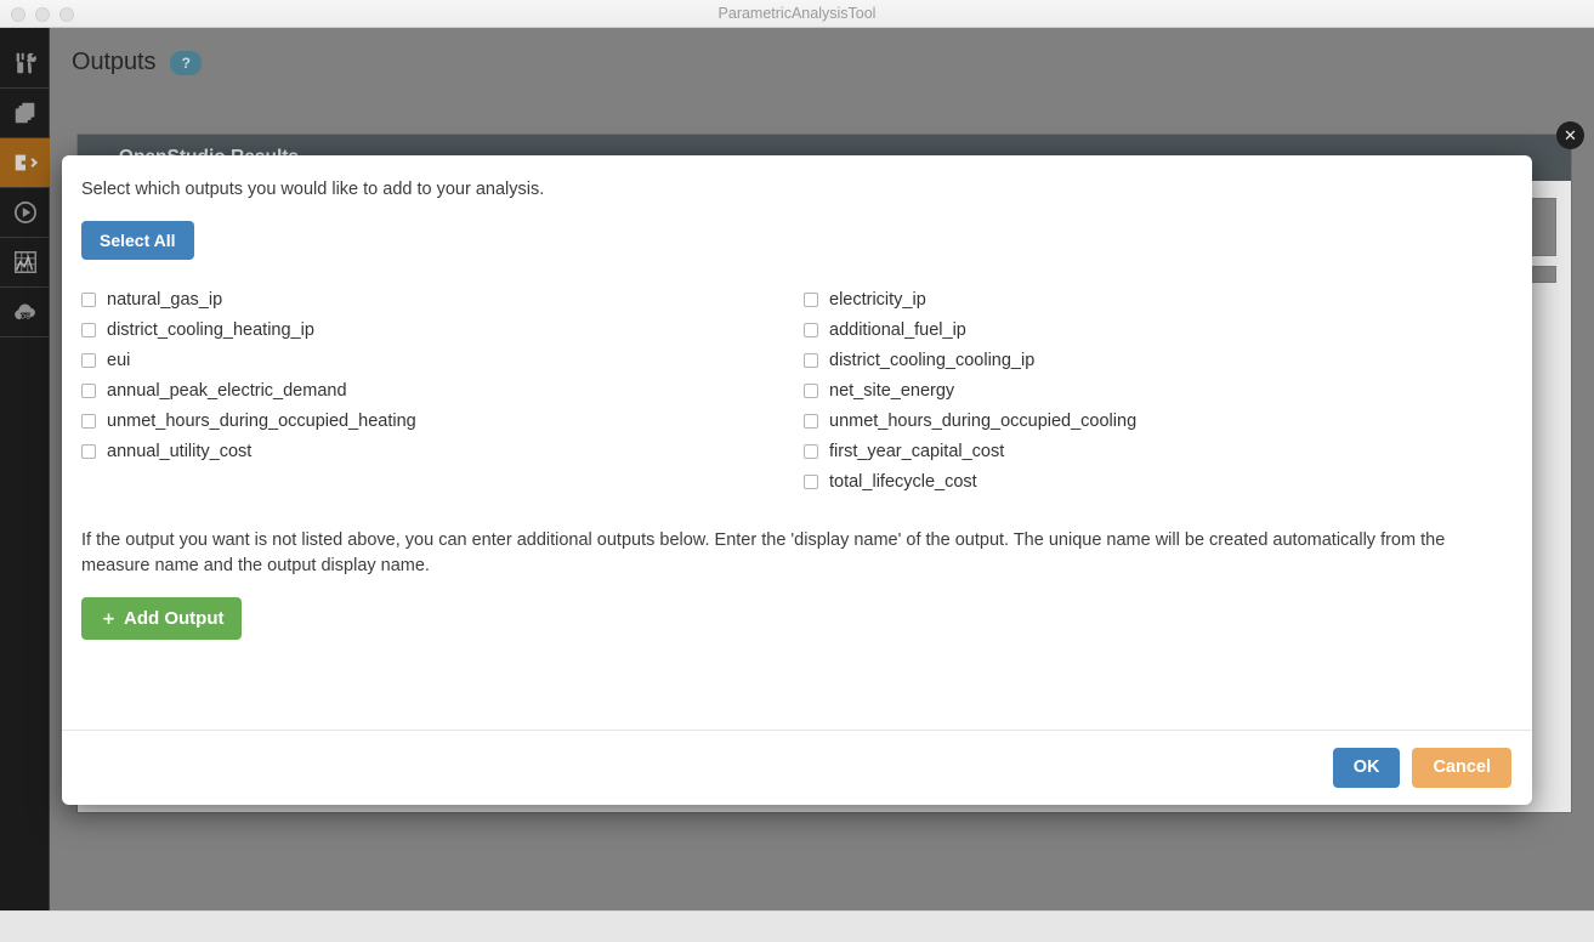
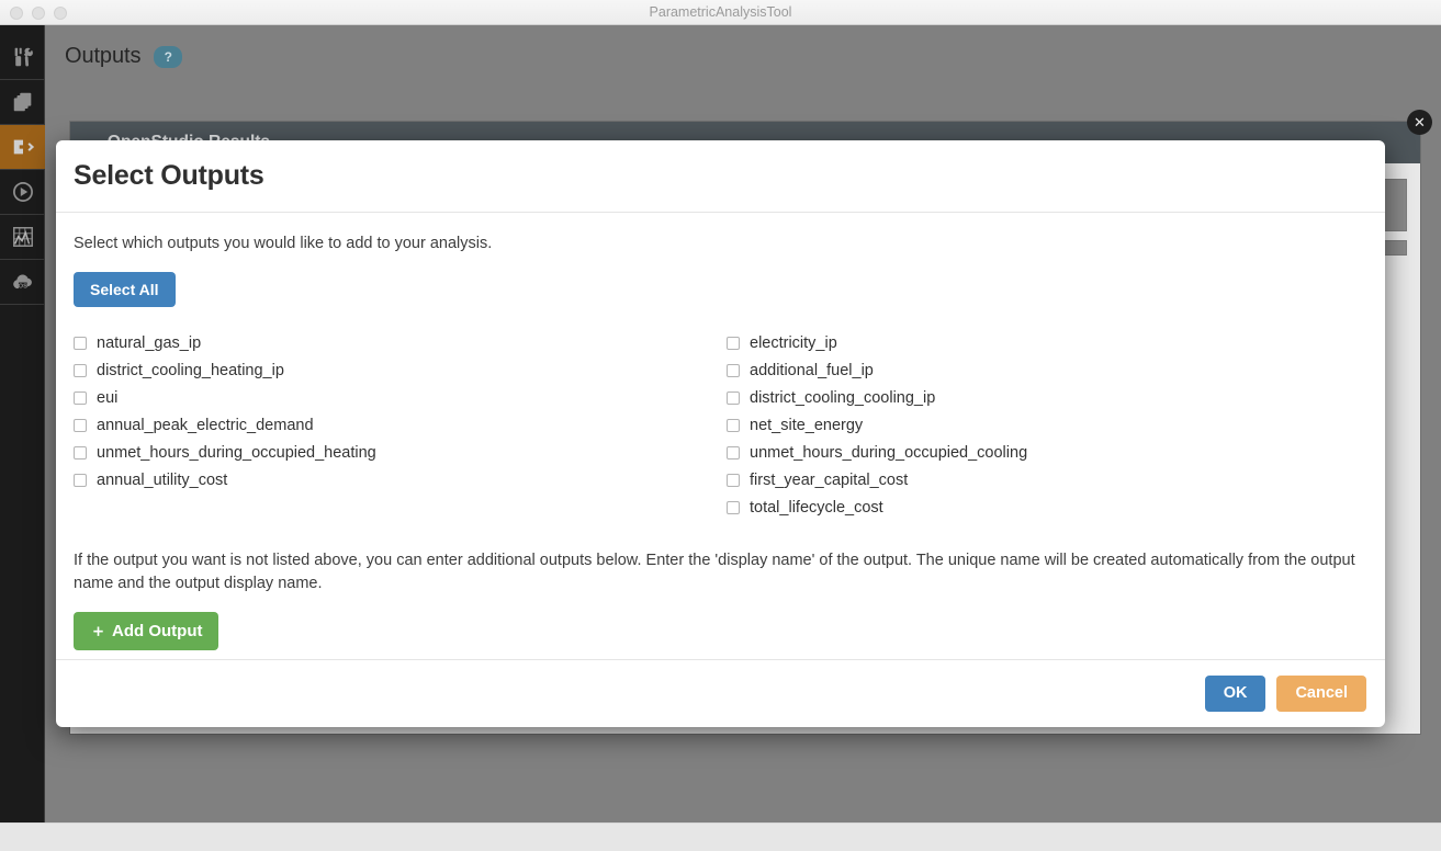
  ParametricAnalysisTool
  Outputs
  ?
  ✕
+ Select Outputs
  Select which outputs you would like to add to your analysis.
  Select All
  natural_gas_ip
  district_cooling_heating_ip
  eui
  annual_peak_electric_demand
  unmet_hours_during_occupied_heating
  annual_utility_cost
  electricity_ip
  additional_fuel_ip
  district_cooling_cooling_ip
  net_site_energy
  unmet_hours_during_occupied_cooling
  first_year_capital_cost
  total_lifecycle_cost
- If the output you want is not listed above, you can enter additional outputs below. Enter the 'display name' of the output. The unique name will be created automatically from the measure name and the output display name.
+ If the output you want is not listed above, you can enter additional outputs below. Enter the 'display name' of the output. The unique name will be created automatically from the output name and the output display name.
  ＋ Add Output
  OK
  Cancel
